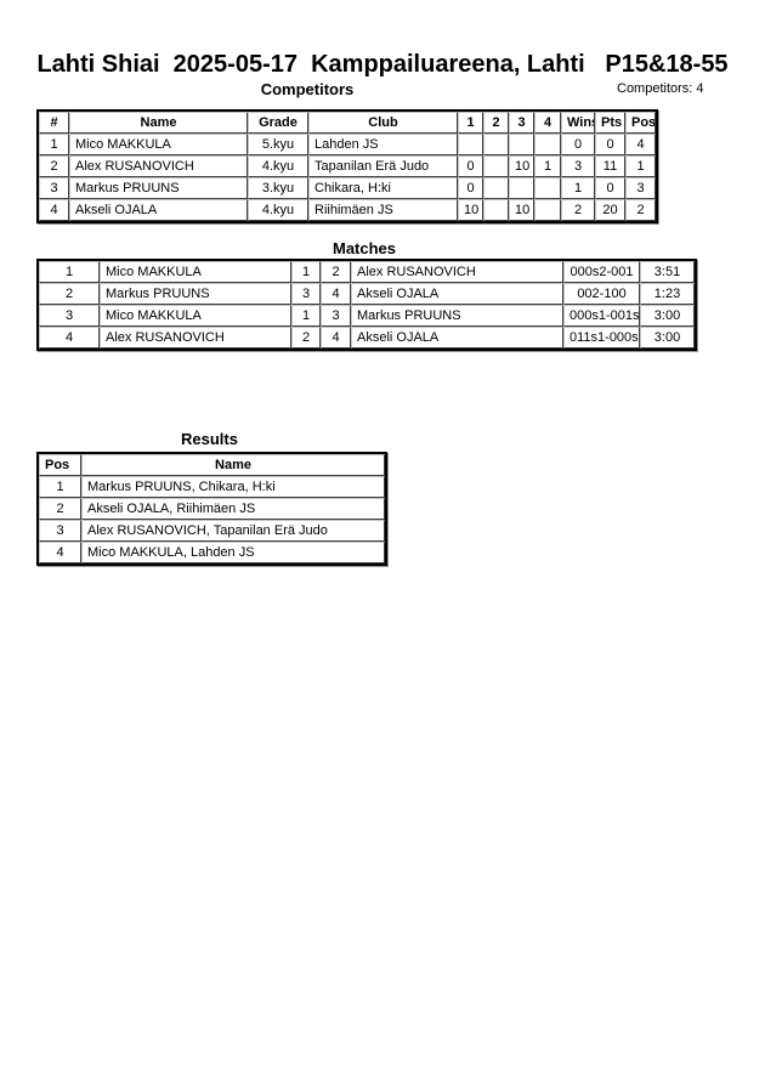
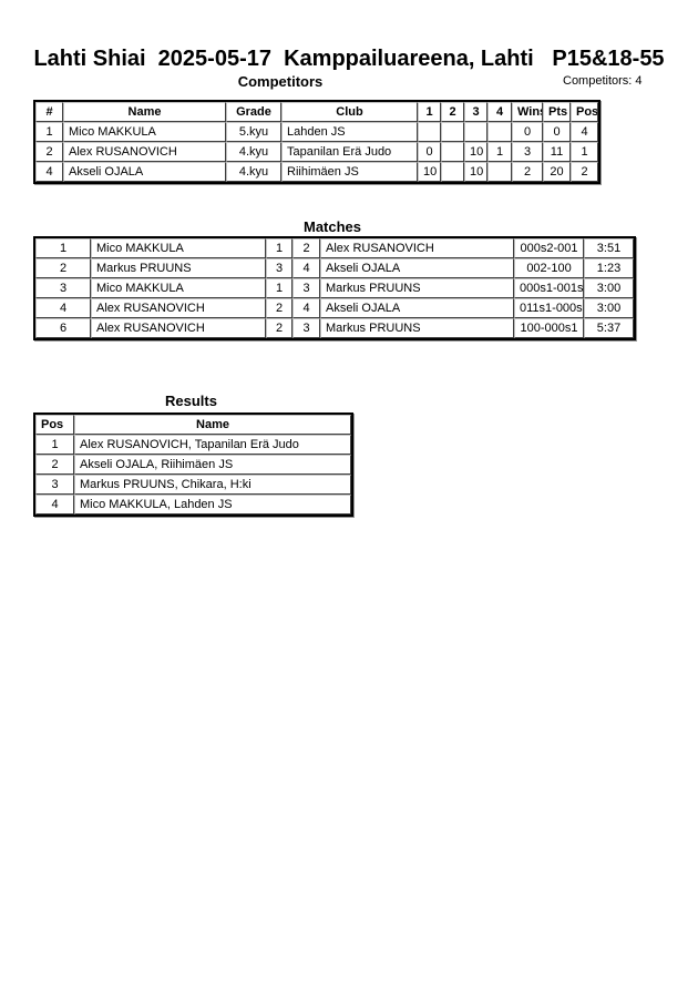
  Lahti Shiai 2025-05-17 Kamppailuareena, Lahti P15&18-55
  Competitors: 4
  Competitors
  #	Name	Grade	Club	1	2	3	4	Win	Pts	Pos
  1	Mico MAKKULA	5.kyu	Lahden JS					0	0	4
  2	Alex RUSANOVICH	4.kyu	Tapanilan Erä Judo	0		10	1	3	11	1
- 3	Markus PRUUNS	3.kyu	Chikara, H:ki	0				1	0	3
  4	Akseli OJALA	4.kyu	Riihimäen JS	10		10		2	20	2
  Matches
  1	Mico MAKKULA	1	2	Alex RUSANOVICH	000s2-001	3:51
  2	Markus PRUUNS	3	4	Akseli OJALA	002-100	1:23
  3	Mico MAKKULA	1	3	Markus PRUUNS	000s1-001s	3:00
  4	Alex RUSANOVICH	2	4	Akseli OJALA	011s1-000s	3:00
+ 6	Alex RUSANOVICH	2	3	Markus PRUUNS	100-000s1	5:37
  Results
  Pos	Name
- 1	Markus PRUUNS, Chikara, H:ki
+ 1	Alex RUSANOVICH, Tapanilan Erä Judo
  2	Akseli OJALA, Riihimäen JS
- 3	Alex RUSANOVICH, Tapanilan Erä Judo
+ 3	Markus PRUUNS, Chikara, H:ki
  4	Mico MAKKULA, Lahden JS
